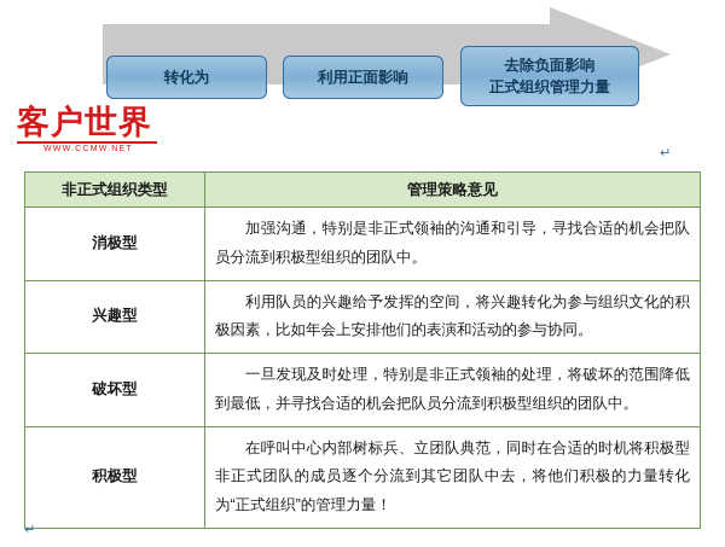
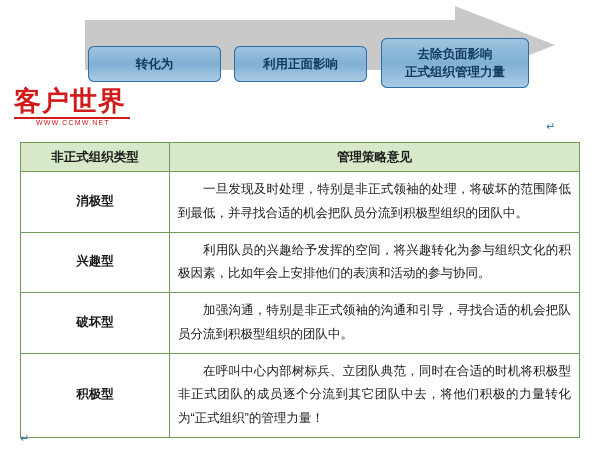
  转化为
  利用正面影响
  去除负面影响
  正式组织管理力量
  客户世界
  ↵
  非正式组织类型	管理策略意见
- 消极型	加强沟通，特别是非正式领袖的沟通和引导，寻找合适的机会把队员分流到积极型组织的团队中。
+ 消极型	一旦发现及时处理，特别是非正式领袖的处理，将破坏的范围降低到最低，并寻找合适的机会把队员分流到积极型组织的团队中。
  兴趣型	利用队员的兴趣给予发挥的空间，将兴趣转化为参与组织文化的积极因素，比如年会上安排他们的表演和活动的参与协同。
- 破坏型	一旦发现及时处理，特别是非正式领袖的处理，将破坏的范围降低到最低，并寻找合适的机会把队员分流到积极型组织的团队中。
+ 破坏型	加强沟通，特别是非正式领袖的沟通和引导，寻找合适的机会把队员分流到积极型组织的团队中。
  积极型	在呼叫中心内部树标兵、立团队典范，同时在合适的时机将积极型非正式团队的成员逐个分流到其它团队中去，将他们积极的力量转化为“正式组织”的管理力量！
  ↵
